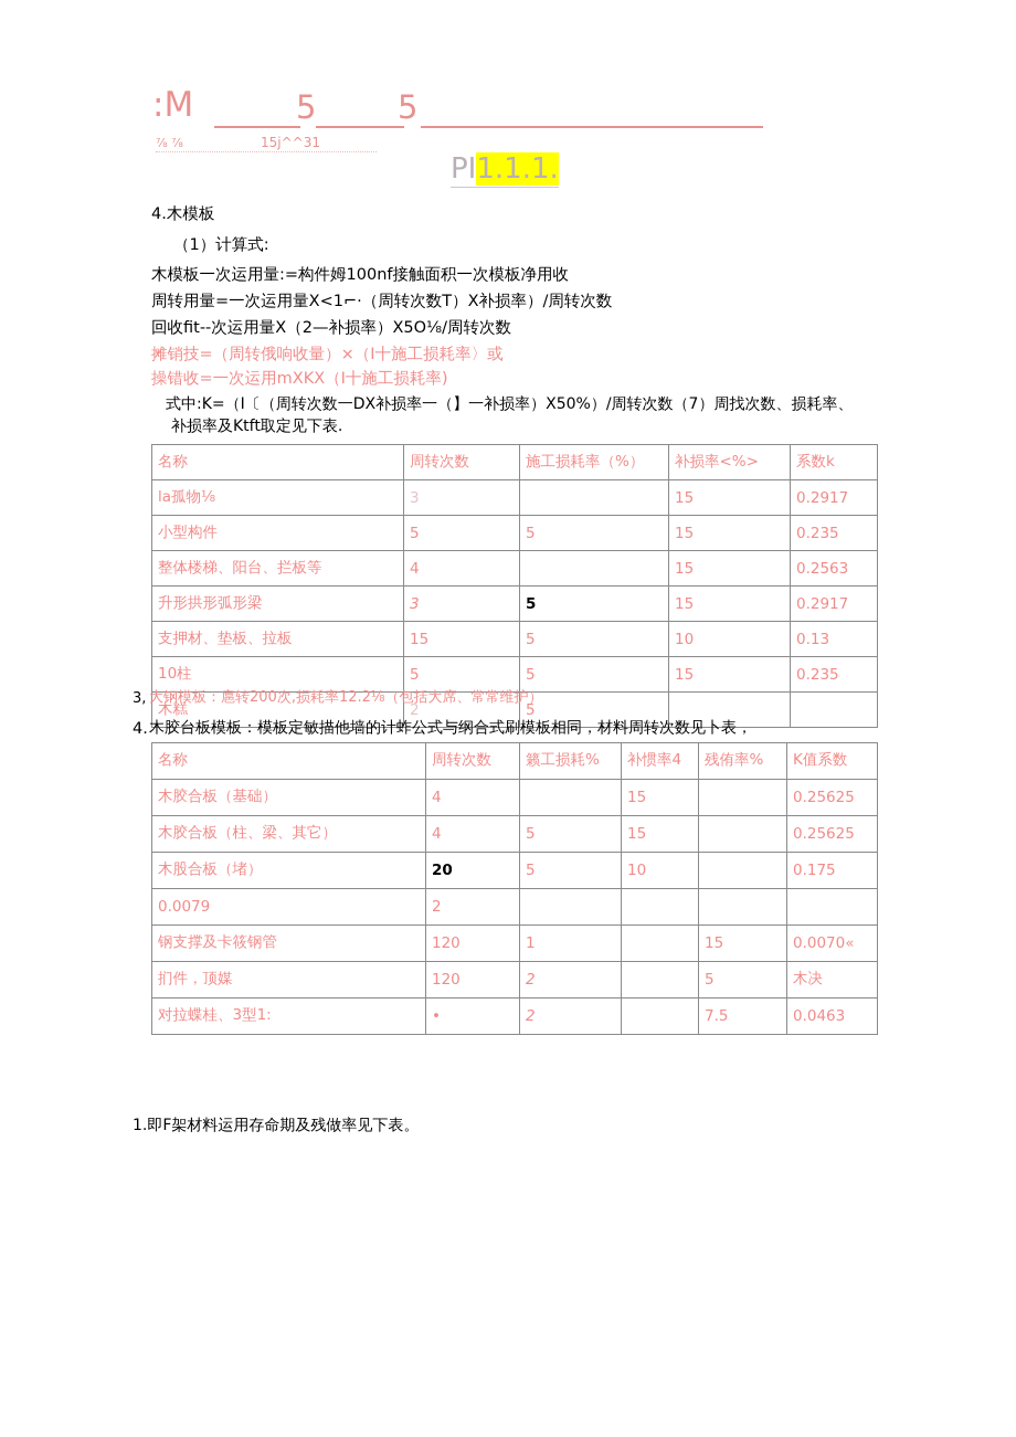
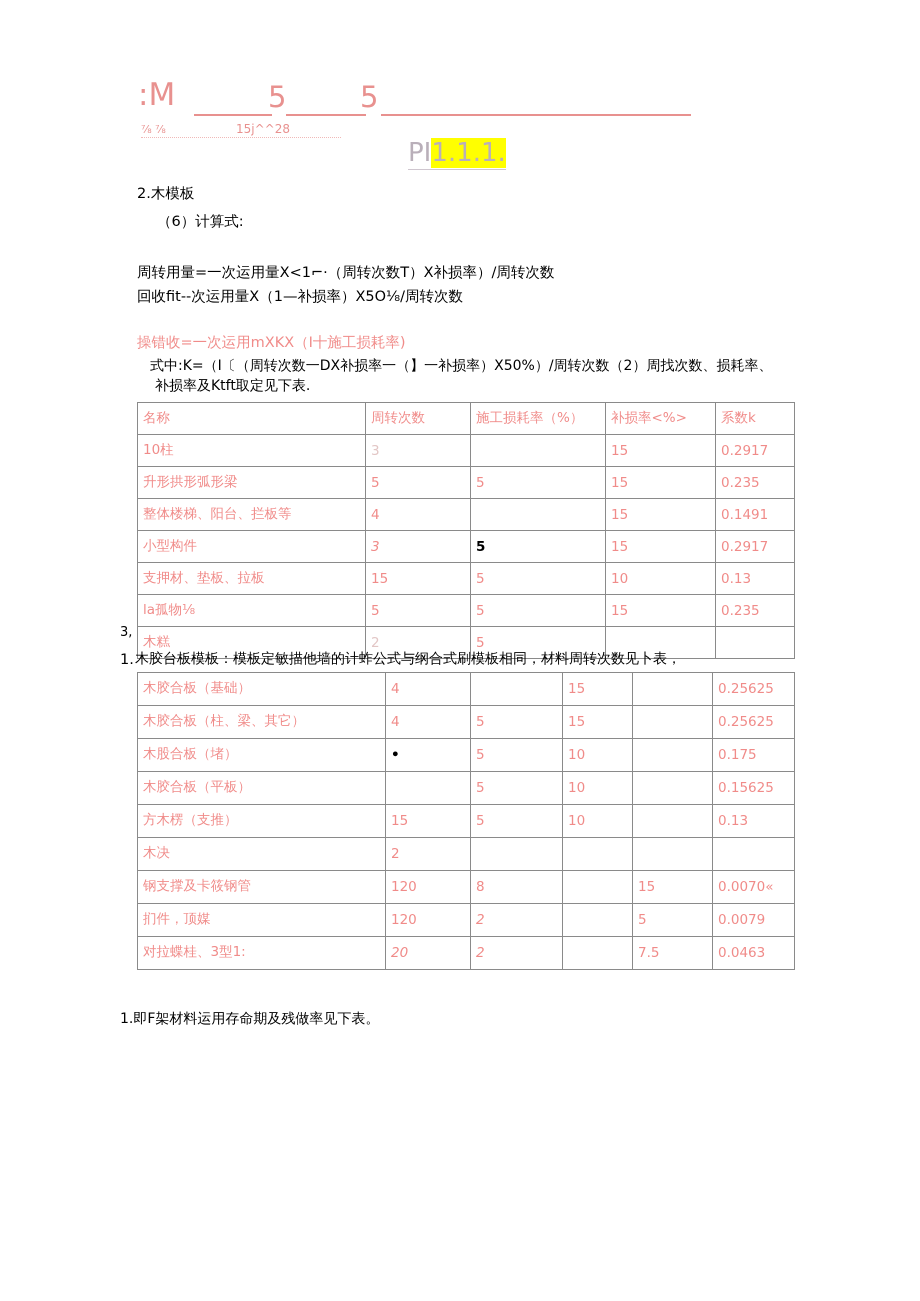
  :M
  5
  5
  ⅞ ⅞
- 15j^^31
+ 15j^^28
  PI1.1.1.
- 4.木模板
+ 2.木模板
- （1）计算式:
+ （6）计算式:
- 木模板一次运用量:=构件姆100nf接触面积一次模板净用收
  周转用量=一次运用量X<1⌐·（周转次数T）X补损率）/周转次数
- 回收fit--次运用量X（2—补损率）X5O⅛/周转次数
+ 回收fit--次运用量X（1—补损率）X5O⅛/周转次数
- 摊销技=（周转俄响收量）×（I十施工损耗率〉或
  操错收=一次运用mXKX（I十施工损耗率)
- 式中:K=（I〔（周转次数一DX补损率一（】一补损率）X50%）/周转次数（7）周找次数、损耗率、
+ 式中:K=（I〔（周转次数一DX补损率一（】一补损率）X50%）/周转次数（2）周找次数、损耗率、
  补损率及Ktft取定见下表.
  名称	周转次数	施工损耗率（%）	补损率<%>	系数k
- la孤物⅛	3		15	0.2917
+ 10柱	3		15	0.2917
- 小型构件	5	5	15	0.235
+ 升形拱形弧形梁	5	5	15	0.235
- 整体楼梯、阳台、拦板等	4		15	0.2563
+ 整体楼梯、阳台、拦板等	4		15	0.1491
- 升形拱形弧形梁	3	5	15	0.2917
+ 小型构件	3	5	15	0.2917
  支押材、垫板、拉板	15	5	10	0.13
- 10柱	5	5	15	0.235
+ la孤物⅛	5	5	15	0.235
  木糕	2	5
  3,
- 大钢模板：扈转200次,损耗率12.2⅛（包括大席、常常维护）
- 4.
+ 1.
  木胶台板模板：模板定敏描他墙的计蚱公式与纲合式刷模板相同，材料周转次数见卜表，
- 名称	周转次数	籁工损耗%	补惯率4	残侑率%	K值系数
  木胶合板（基础）	4		15		0.25625
  木胶合板（柱、梁、其它）	4	5	15		0.25625
- 木股合板（堵）	20	5	10		0.175
+ 木股合板（堵）	•	5	10		0.175
+ 木胶合板（平板）		5	10		0.15625
+ 方木楞（支推）	15	5	10		0.13
- 0.0079	2
+ 木决	2
- 钢支撑及卡筱钢管	120	1		15	0.0070«
+ 钢支撑及卡筱钢管	120	8		15	0.0070«
- 扪件，顶媒	120	2		5	木决
+ 扪件，顶媒	120	2		5	0.0079
- 对拉蝶桂、3型1:	•	2		7.5	0.0463
+ 对拉蝶桂、3型1:	20	2		7.5	0.0463
  1.即F架材料运用存命期及残做率见下表。
